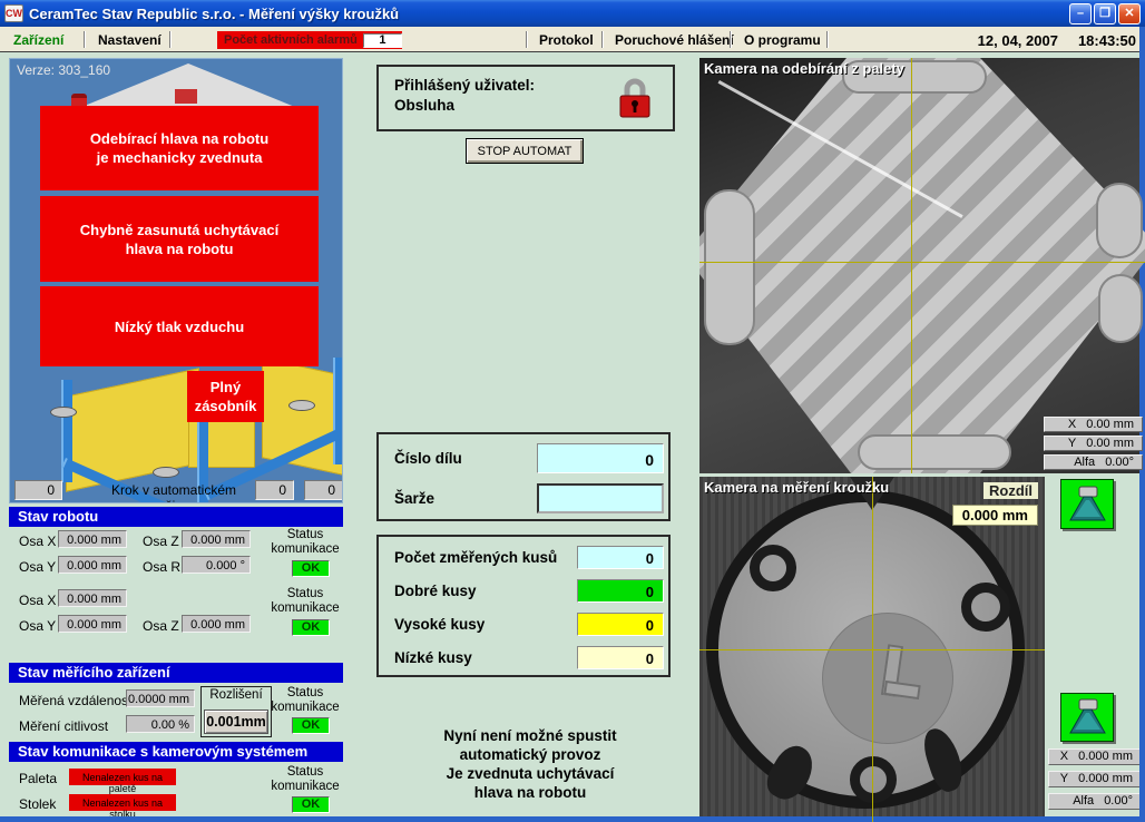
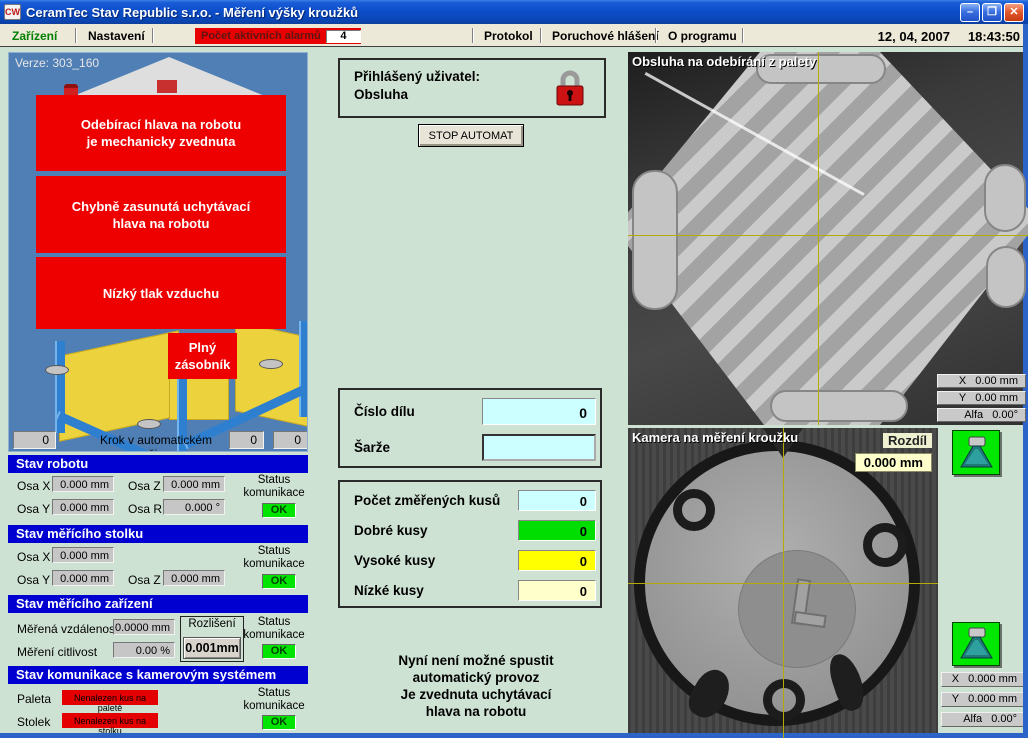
  CW
  CeramTec Stav Republic s.r.o. - Měření výšky kroužků
  –
  ❐
  ✕
  Zařízení
  Nastavení
  Počet aktivních alarmů
- 1
+ 4
  Protokol
  Poruchové hlášení
  O programu
  12, 04, 2007
  18:43:50
  Verze: 303_160
  Odebírací hlava na robotu
  je mechanicky zvednuta
  Chybně zasunutá uchytávací
  hlava na robotu
  Nízký tlak vzduchu
  Plný
  zásobník
  0
  Krok v automatickém
  0
  0
  Stav robotu
  Osa X
  0.000 mm
  Osa Z
  0.000 mm
  Osa Y
  0.000 mm
  Osa R
  0.000 °
  Status
  komunikace
  OK
+ Stav měřícího stolku
  Osa X
  0.000 mm
  Osa Y
  0.000 mm
  Osa Z
  0.000 mm
  Status
  komunikace
  OK
  Stav měřícího zařízení
  Měřená vzdáleno
  0.0000 mm
  Měření citlivost
  0.00 %
  Rozlišení
  0.001mm
  Status
  komunikace
  OK
  Stav komunikace s kamerovým systémem
  Paleta
  Nenalezen kus na paletě
  Stolek
  Nenalezen kus na stolku
  Status
  komunikace
  OK
  Přihlášený uživatel:
  Obsluha
  STOP AUTOMAT
  Číslo dílu
  0
  Šarže
  Počet změřených kusů
  0
  Dobré kusy
  0
  Vysoké kusy
  0
  Nízké kusy
  0
  Nyní není možné spustit
  automatický provoz
  Je zvednuta uchytávací
  hlava na robotu
- Kamera na odebírání z palety
+ Obsluha na odebírání z palety
  X
  0.00 mm
  Y
  0.00 mm
  Alfa
  0.00°
  Kamera na měření kroužku
  Rozdíl
  0.000 mm
  X
  0.000 mm
  Y
  0.000 mm
  Alfa
  0.00°
